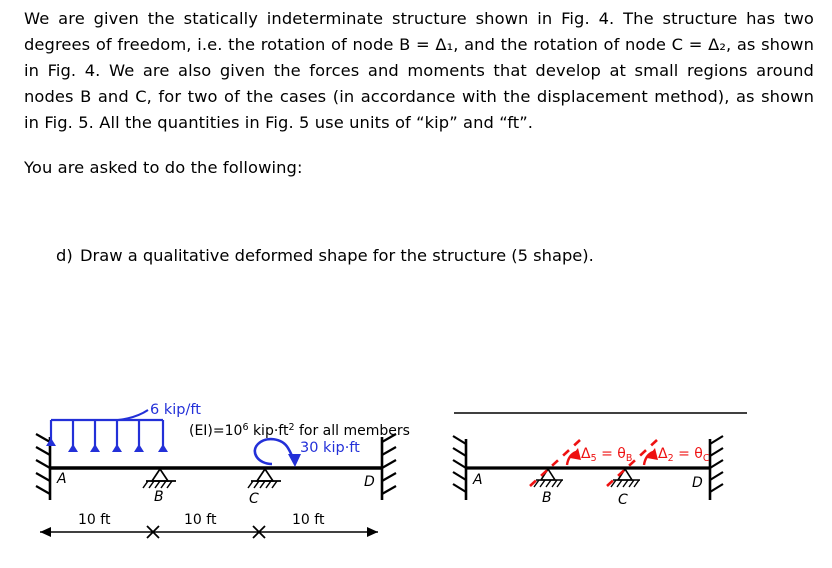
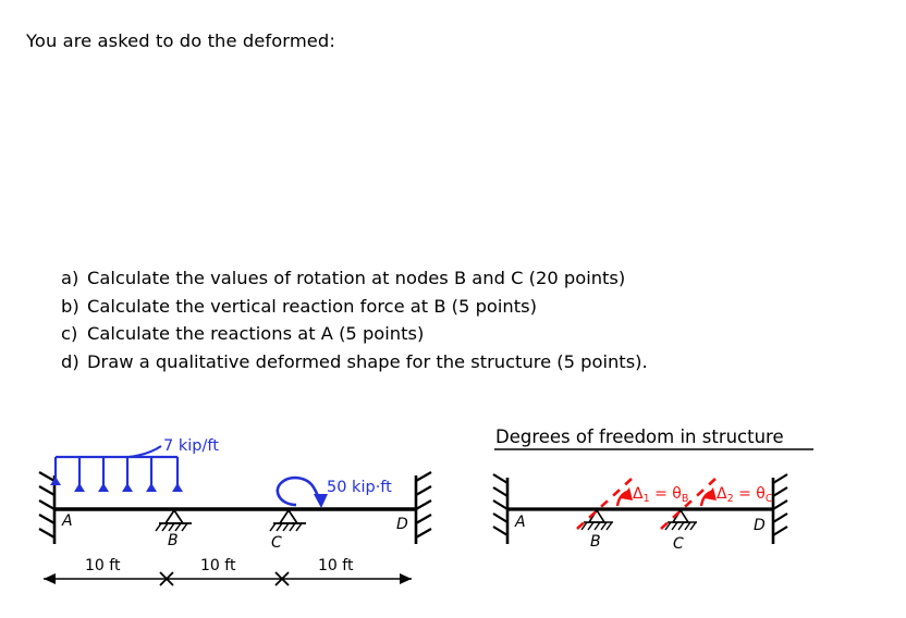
- We are given the statically indeterminate structure shown in Fig. 4. The structure has two degrees of freedom, i.e. the rotation of node B = Δ₁, and the rotation of node C = Δ₂, as shown in Fig. 4. We are also given the forces and moments that develop at small regions around nodes B and C, for two of the cases (in accordance with the displacement method), as shown in Fig. 5. All the quantities in Fig. 5 use units of “kip” and “ft”.
- You are asked to do the following:
+ You are asked to do the deformed:
+ a)
+ Calculate the values of rotation at nodes B and C (20 points)
+ b)
+ Calculate the vertical reaction force at B (5 points)
+ c)
+ Calculate the reactions at A (5 points)
  d)
- Draw a qualitative deformed shape for the structure (5 shape).
+ Draw a qualitative deformed shape for the structure (5 points).
  A
  D
  B
  C
- 6 kip/ft
+ 7 kip/ft
- (EI)=106 kip·ft2 for all members
- 30 kip·ft
+ 50 kip·ft
  10 ft
  10 ft
  10 ft
+ Degrees of freedom in structure
  A
  D
  B
  C
- Δ5 = θB
+ Δ1 = θB
  Δ2 = θC
